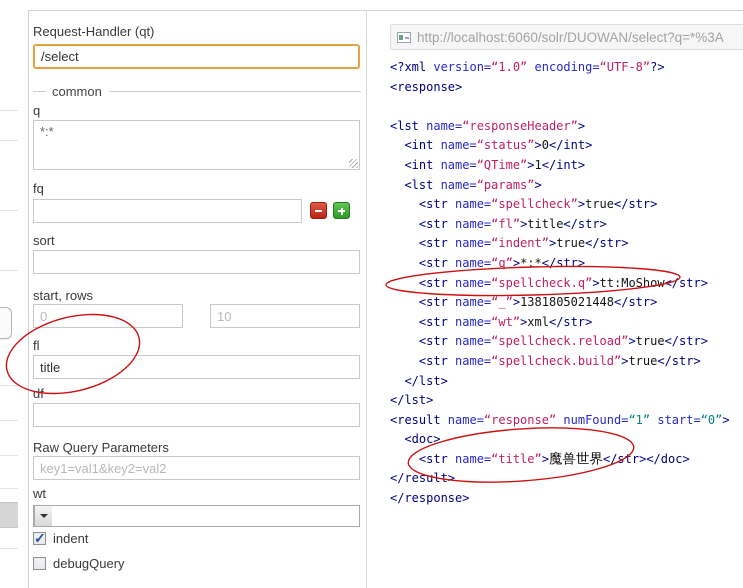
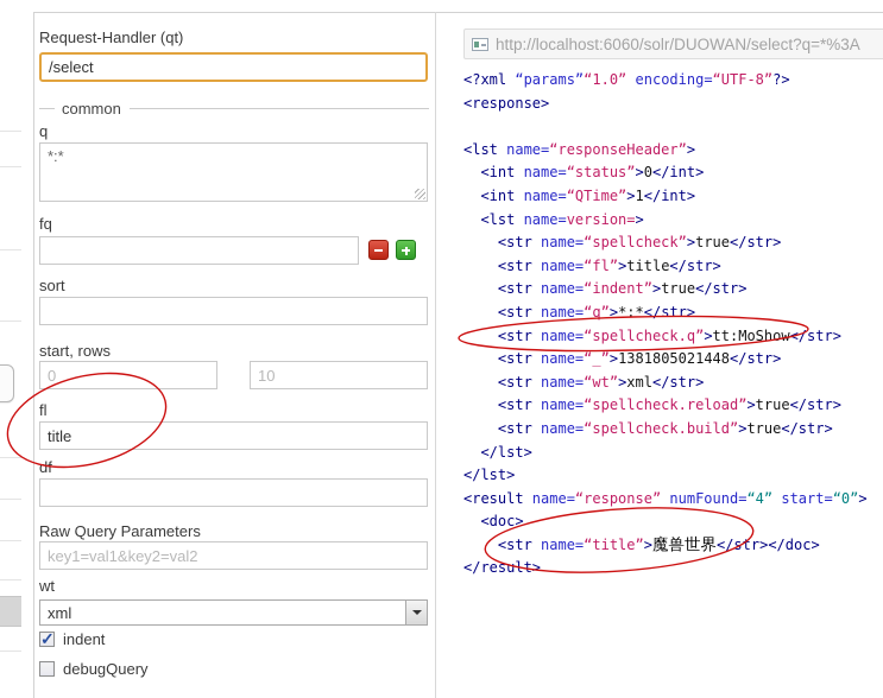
  Request-Handler (qt)
  /select
  common
  q
  *:*
  fq
  sort
  start, rows
  0
  10
  fl
  title
  Raw Query Parameters
  key1=val1&key2=val2
  wt
+ xml
  indent
  debugQuery
  http://localhost:6060/solr/DUOWAN/select?q=*%3A
- <?xml version=“1.0” encoding=“UTF-8”?>
+ <?xml “params”“1.0” encoding=“UTF-8”?>
  <response>
  <lst name=“responseHeader”>
  <int name=“status”>0</int>
  <int name=“QTime”>1</int>
- <lst name=“params”>
+ <lst name=version=>
  <str name=“spellcheck”>true</str>
  <str name=“fl”>title</str>
  <str name=“indent”>true</str>
  <str name=“q”>*:*</str>
  <str name=“spellcheck.q”>tt:MoShow /str>
  <str name=“_”>1381805021448</str>
  <str name=“wt”>xml</str>
  <str name=“spellcheck.reload”>true</str>
  <str name=“spellcheck.build”>true</str>
  </lst>
  </lst>
- <result name=“response” numFound=“1” start=“0”>
+ <result name=“response” numFound=“4” start=“0”>
  <doc>
  <str name=“title”>魔兽世界</str></doc>
  </resu>
- </response>
